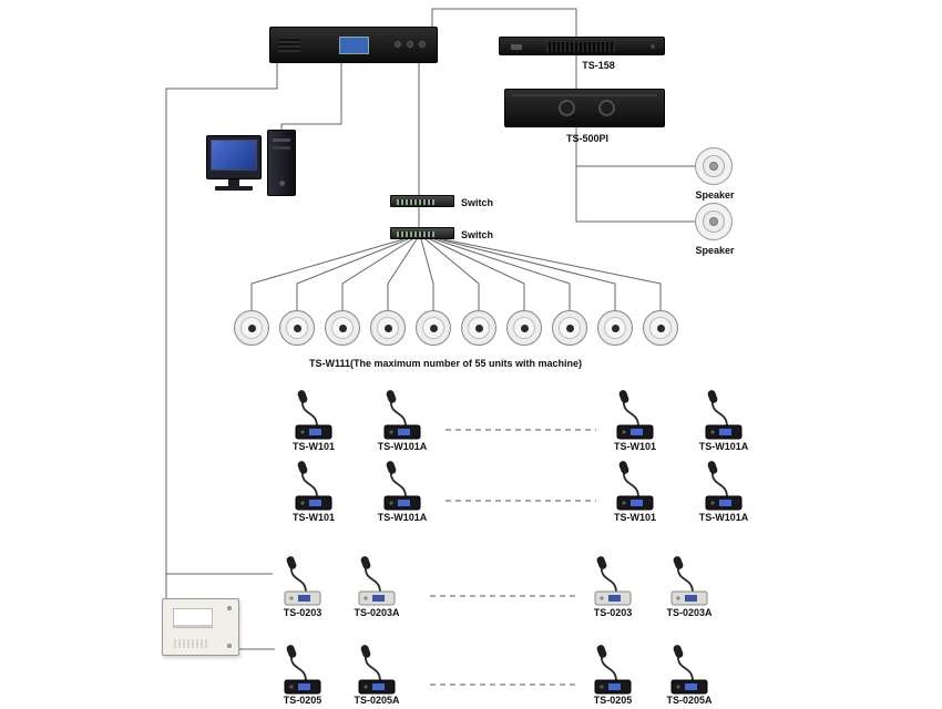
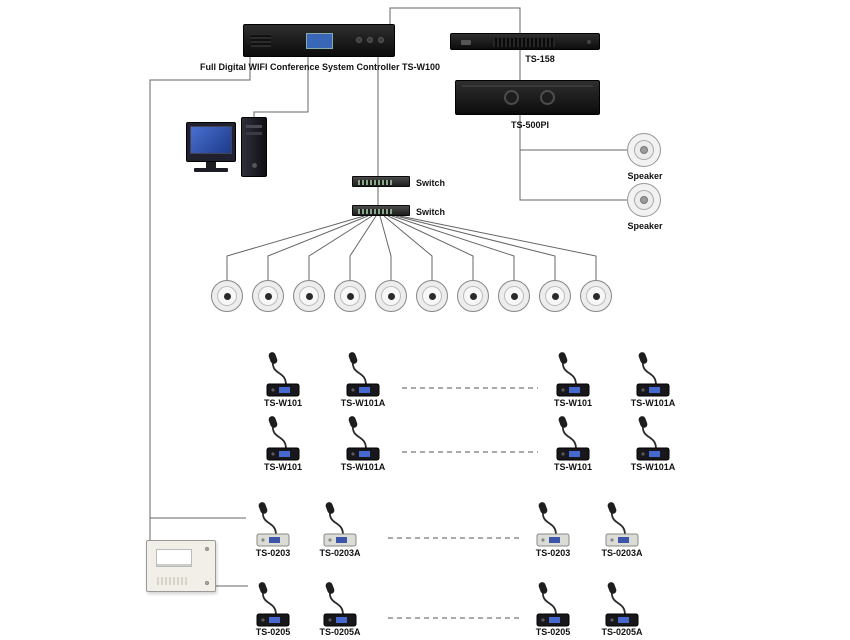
+ Full Digital WIFI Conference System Controller TS-W100
  TS-158
  TS-500PI
  Speaker
  Speaker
  Switch
  Switch
- TS-W111(The maximum number of 55 units with machine)
  TS-W101
  TS-W101A
  TS-W101
  TS-W101A
  TS-W101
  TS-W101A
  TS-W101
  TS-W101A
  TS-0203
  TS-0203A
  TS-0203
  TS-0203A
  TS-0205
  TS-0205A
  TS-0205
  TS-0205A
